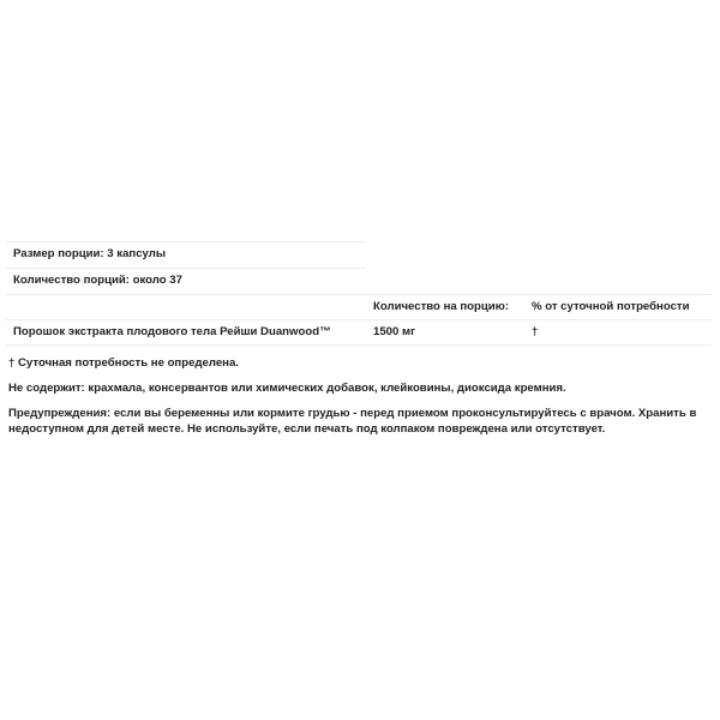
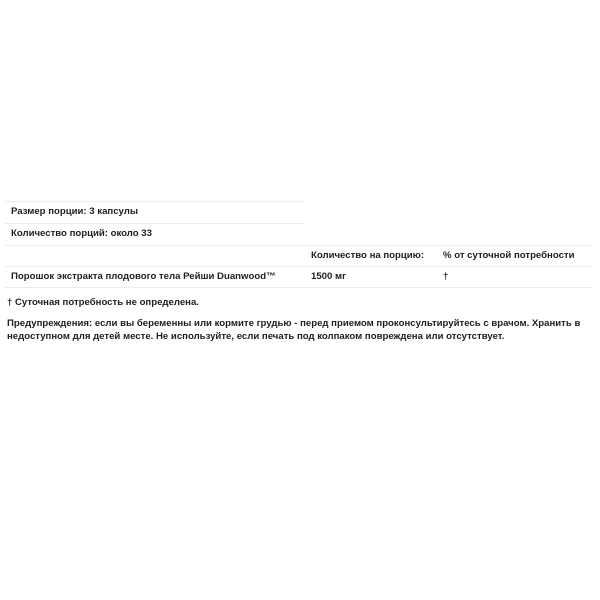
  Размер порции: 3 капсулы
- Количество порций: около 37
+ Количество порций: около 33
  Количество на порцию:
  % от суточной потребности
  Порошок экстракта плодового тела Рейши Duanwood™
  1500 мг
  †
  † Суточная потребность не определена.
- Не содержит: крахмала, консервантов или химических добавок, клейковины, диоксида кремния.
  Предупреждения: если вы беременны или кормите грудью - перед приемом проконсультируйтесь с врачом. Хранить в
  недоступном для детей месте. Не используйте, если печать под колпаком повреждена или отсутствует.
